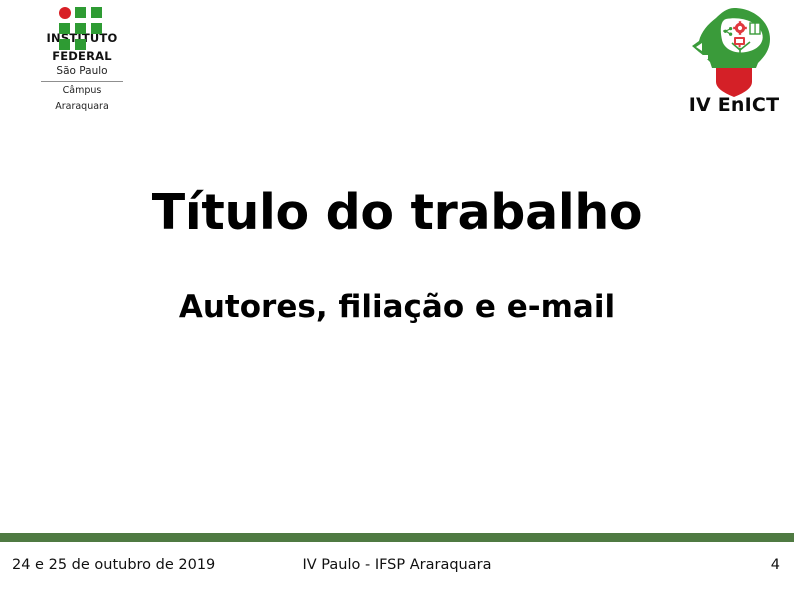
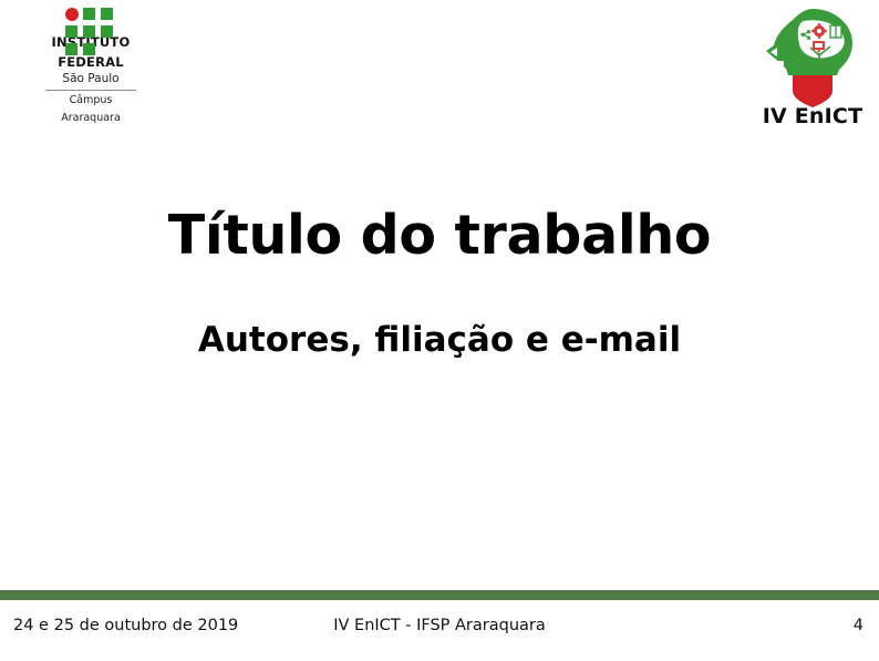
  INSTITUTO
  FEDERAL
  São Paulo
  Câmpus
  Araraquara
  IV EnICT
  Título do trabalho
  Autores, filiação e e-mail
  24 e 25 de outubro de 2019
- IV Paulo - IFSP Araraquara
+ IV EnICT - IFSP Araraquara
  4
